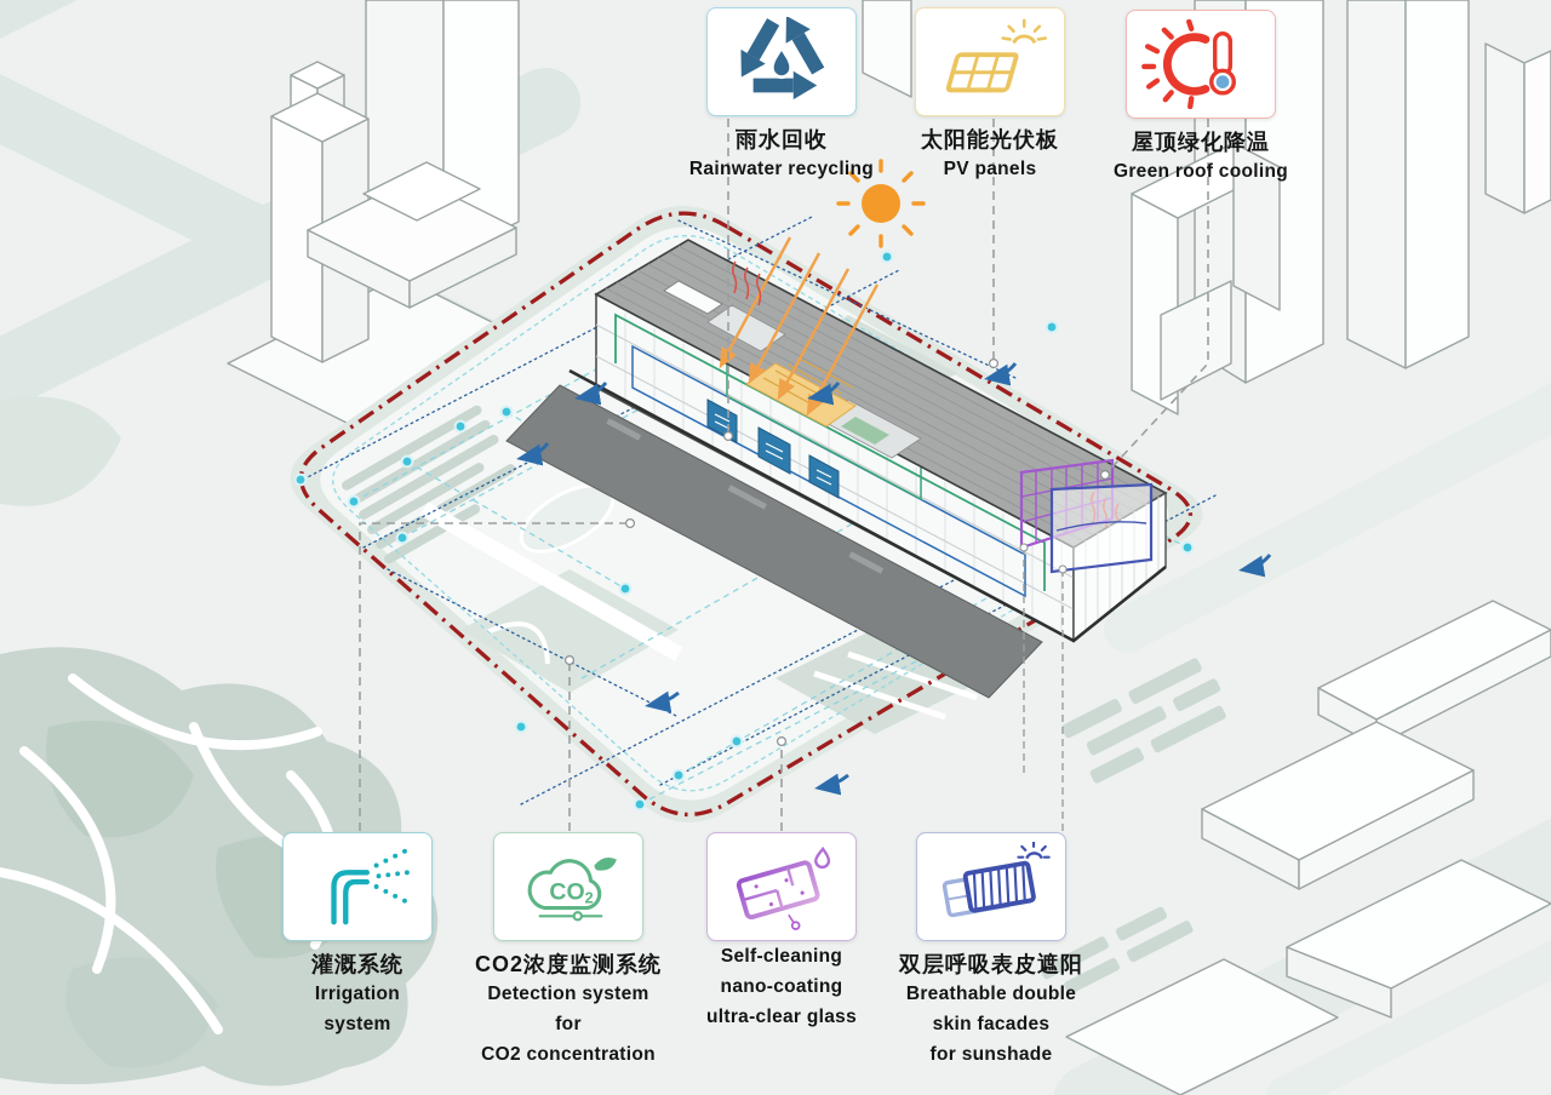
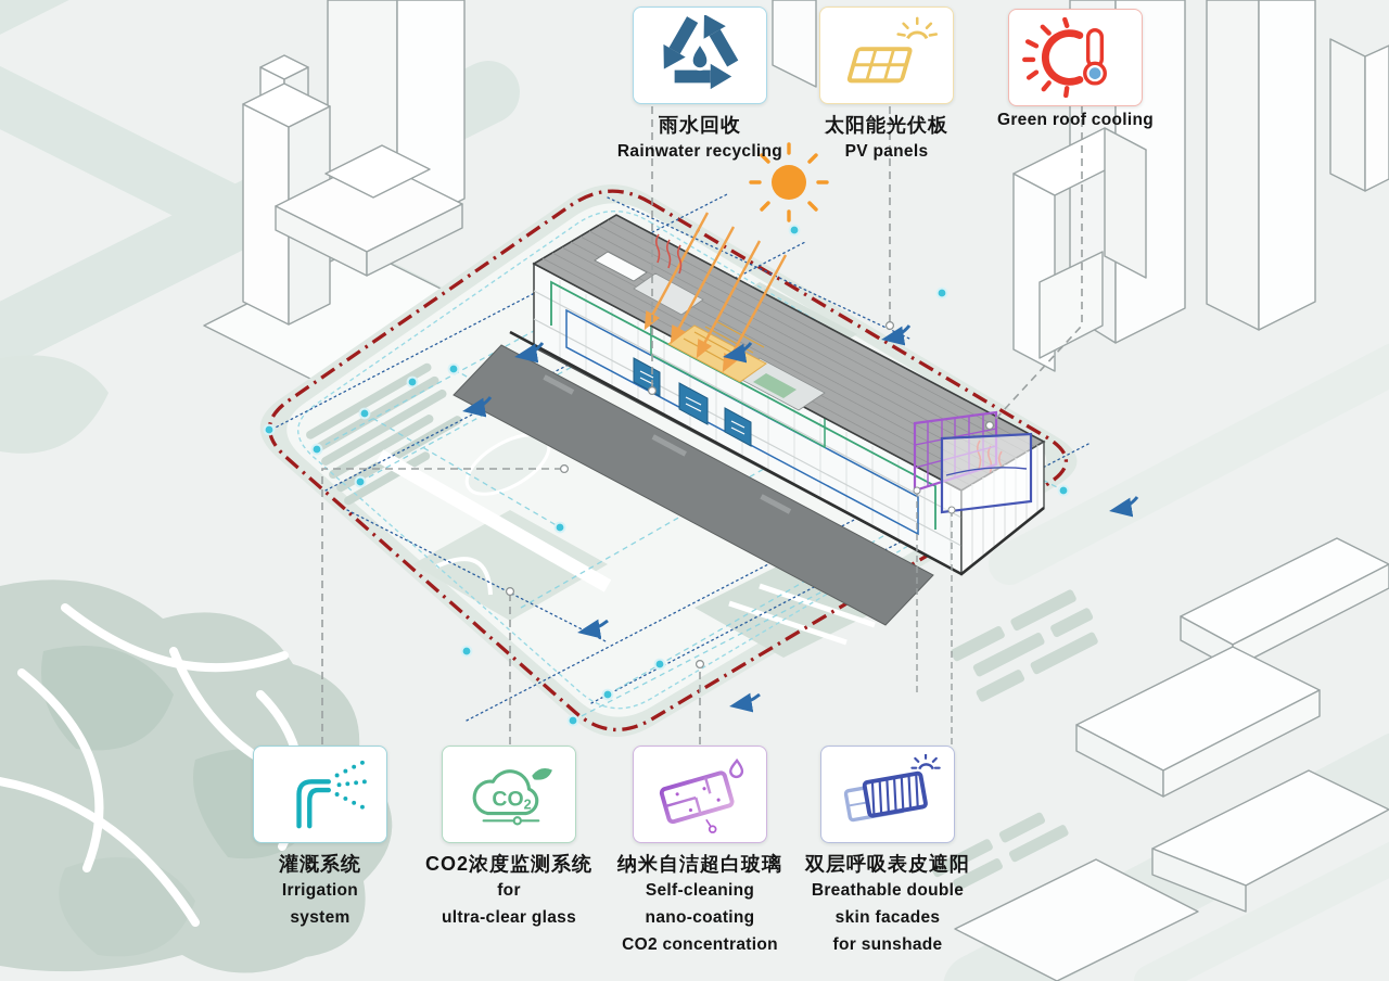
  雨水回收
  Rainwater recycling
  太阳能光伏板
  PV panels
- 屋顶绿化降温
  Green roof cooling
  灌溉系统
  Irrigation
  system
  CO2
  CO2浓度监测系统
- Detection system
  for
- CO2 concentration
+ ultra-clear glass
+ 纳米自洁超白玻璃
  Self-cleaning
  nano-coating
- ultra-clear glass
+ CO2 concentration
  双层呼吸表皮遮阳
  Breathable double
  skin facades
  for sunshade
